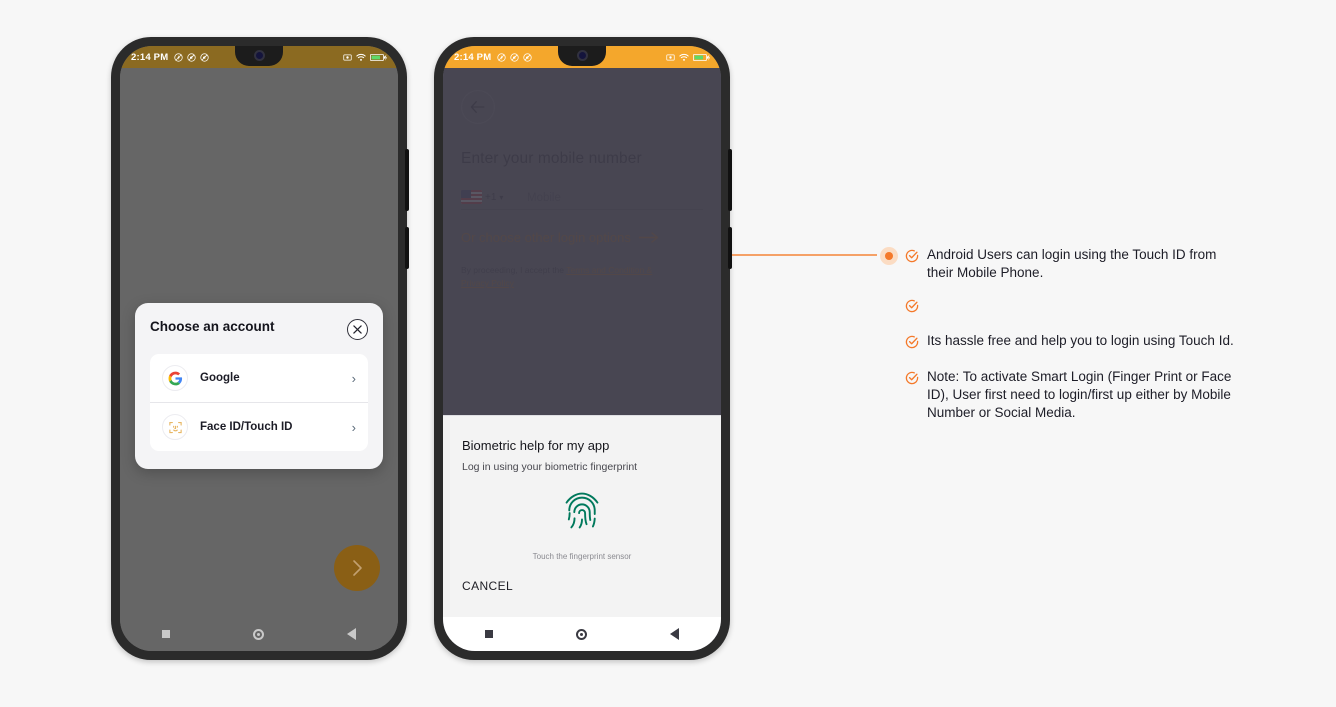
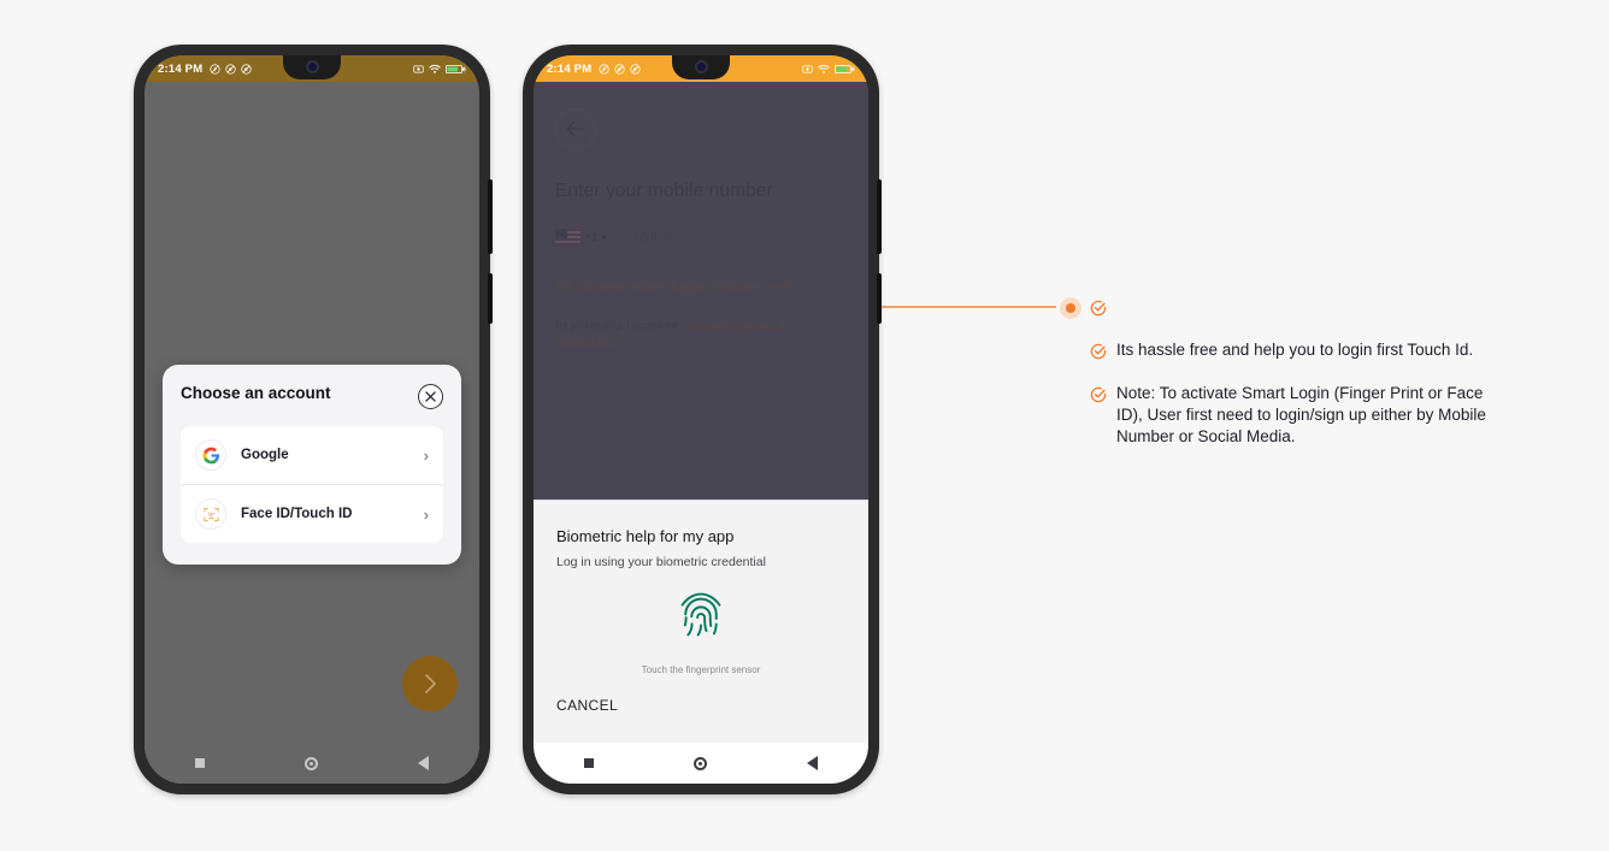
  2:14 PM
  Choose an account
  Google
  ›
  Face ID/Touch ID
  ›
  2:14 PM
  Biometric help for my app
- Log in using your biometric fingerprint
+ Log in using your biometric credential
  Touch the fingerprint sensor
  CANCEL
- Android Users can login using the Touch ID from their Mobile Phone.
- Its hassle free and help you to login using Touch Id.
+ Its hassle free and help you to login first Touch Id.
- Note: To activate Smart Login (Finger Print or Face ID), User first need to login/first up either by Mobile Number or Social Media.
+ Note: To activate Smart Login (Finger Print or Face ID), User first need to login/sign up either by Mobile Number or Social Media.
